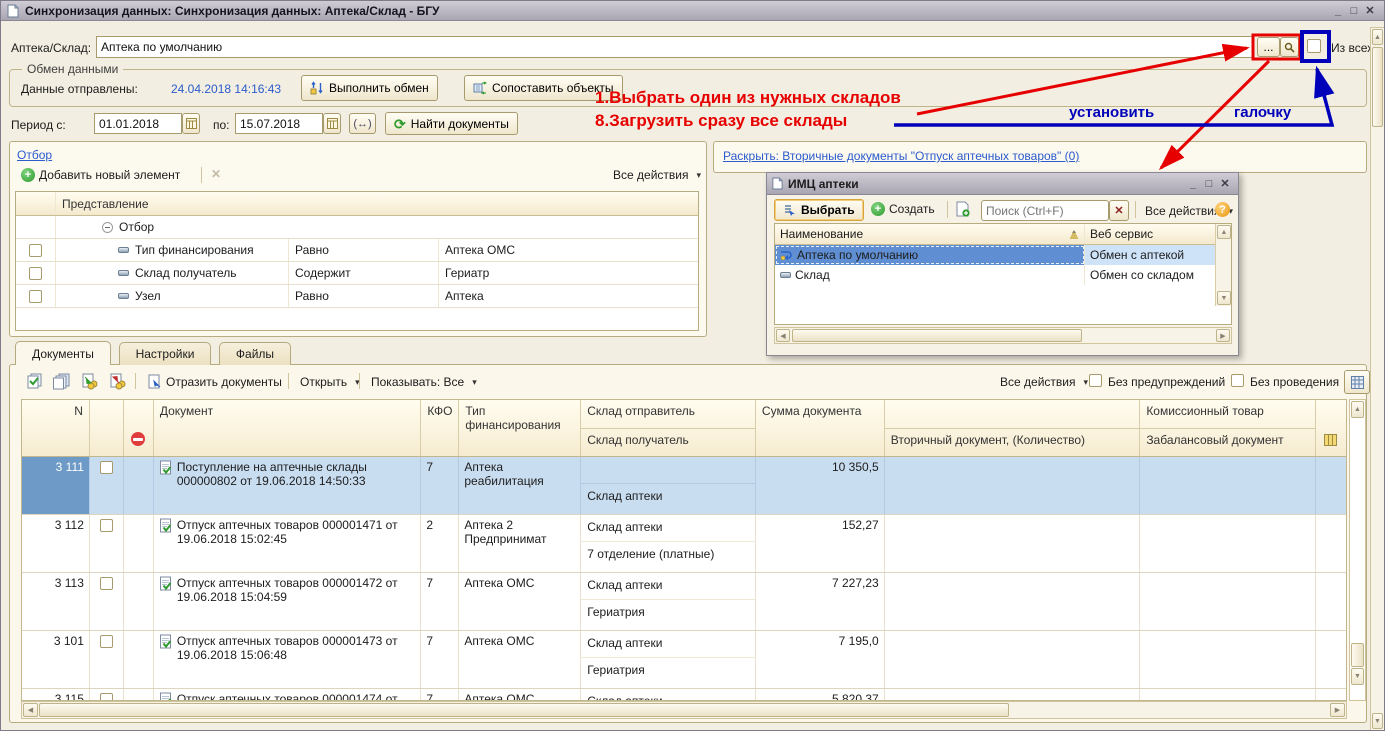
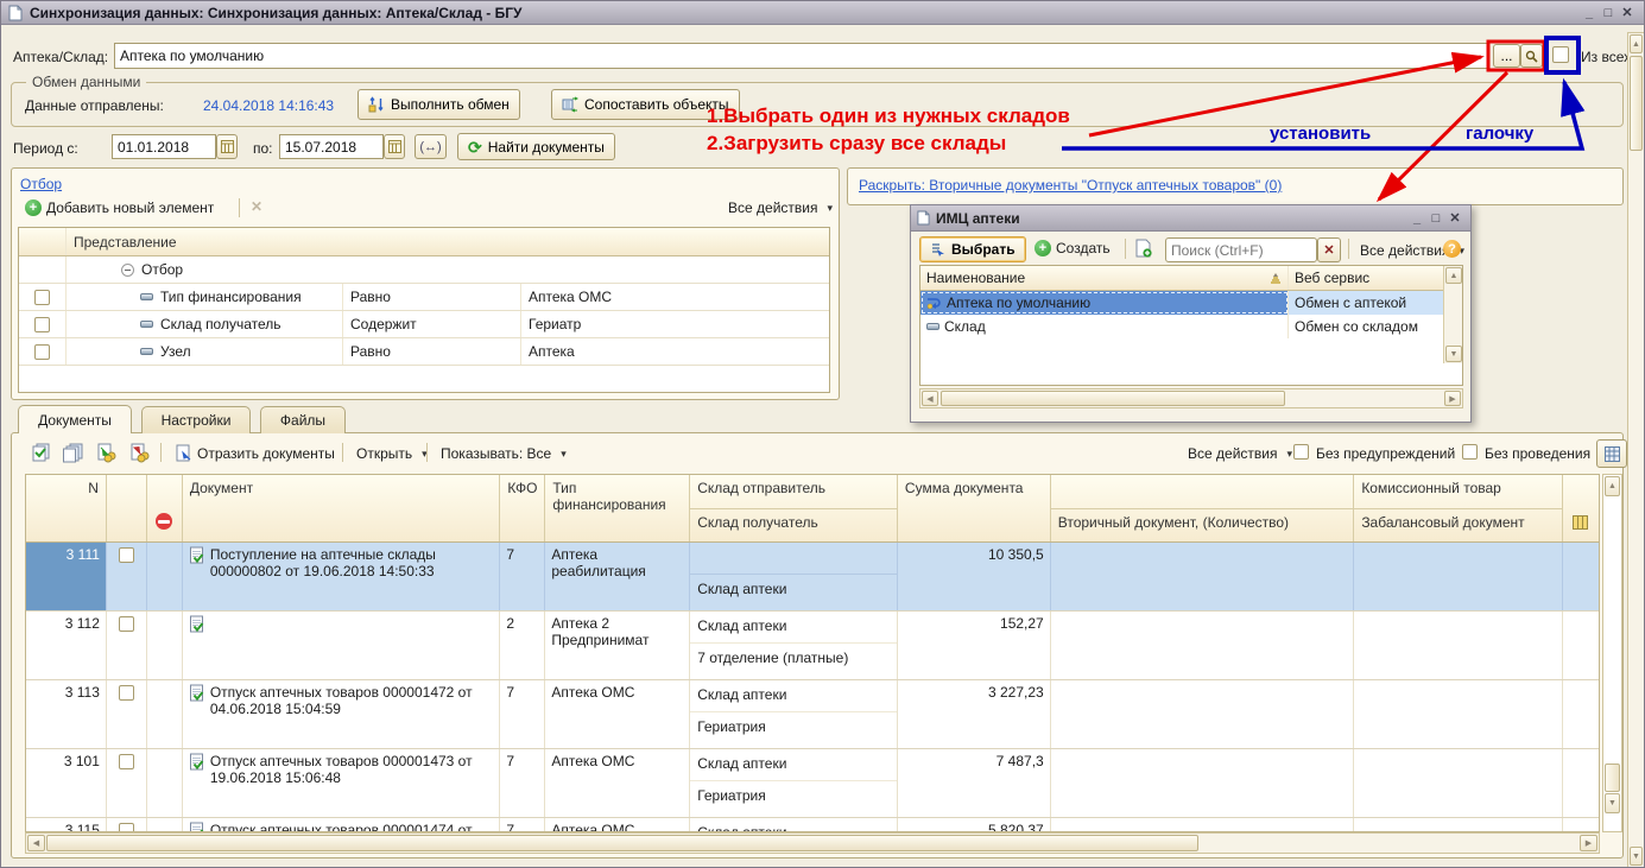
  Синхронизация данных: Синхронизация данных: Аптека/Склад - БГУ
  _
  □
  ✕
  Аптека/Склад:
  Аптека по умолчанию
  ...
  Из все
  Обмен данными
  Данные отправлены:
  24.04.2018 14:16:43
  Выполнить обмен
  Сопоставить объекты
  Период с:
  01.01.2018
  по:
  15.07.2018
  Найти документы
  1.Выбрать один из нужных складов
- 8.Загрузить сразу все склады
+ 2.Загрузить сразу все склады
  установить
  галочку
  Отбор
  +
  Добавить новый элемент
  ✕
  Все действия
  Представление
  Отбор
  Тип финансирования
  Равно
  Аптека ОМС
  Склад получатель
  Содержит
  Гериатр
  Узел
  Равно
  Аптека
  Раскрыть: Вторичные документы "Отпуск аптечных товаров" (0)
  ИМЦ аптеки
  _
  □
  ✕
  Выбрать
  +
  Создать
  Поиск (Ctrl+F)
  ✕
  Все действи
  ?
  Наименование
  Веб сервис
  Аптека по умолчанию
  Обмен с аптекой
  Склад
  Обмен со складом
  Документы
  Настройки
  Файлы
  Отразить документы
  Открыть
  Показывать: Все
  Все действия
  Без предупреждений
  Без проведения
  N
  Документ
  КФО
  Тип финансирования
  Склад отправитель
  Склад получатель
  Сумма документа
  Вторичный документ, (Количество)
  Комиссионный товар
  Забалансовый документ
  3 111
  Поступление на аптечные склады 000000802 от 19.06.2018 14:50:33
  7
  Аптека реабилитация
  Склад аптеки
  10 350,5
  3 112
- Отпуск аптечных товаров 000001471 от 19.06.2018 15:02:45
  2
  Аптека 2 Предпринимат
  Склад аптеки
  7 отделение (платные)
  152,27
  3 113
- Отпуск аптечных товаров 000001472 от 19.06.2018 15:04:59
+ Отпуск аптечных товаров 000001472 от 04.06.2018 15:04:59
  7
  Аптека ОМС
  Склад аптеки
  Гериатрия
- 7 227,23
+ 3 227,23
  3 101
  Отпуск аптечных товаров 000001473 от 19.06.2018 15:06:48
  7
  Аптека ОМС
  Склад аптеки
  Гериатрия
- 7 195,0
+ 7 487,3
  3 115
  Отпуск аптечных товаров 000001474 от
  7
  Аптека ОМС
  5 820,37
